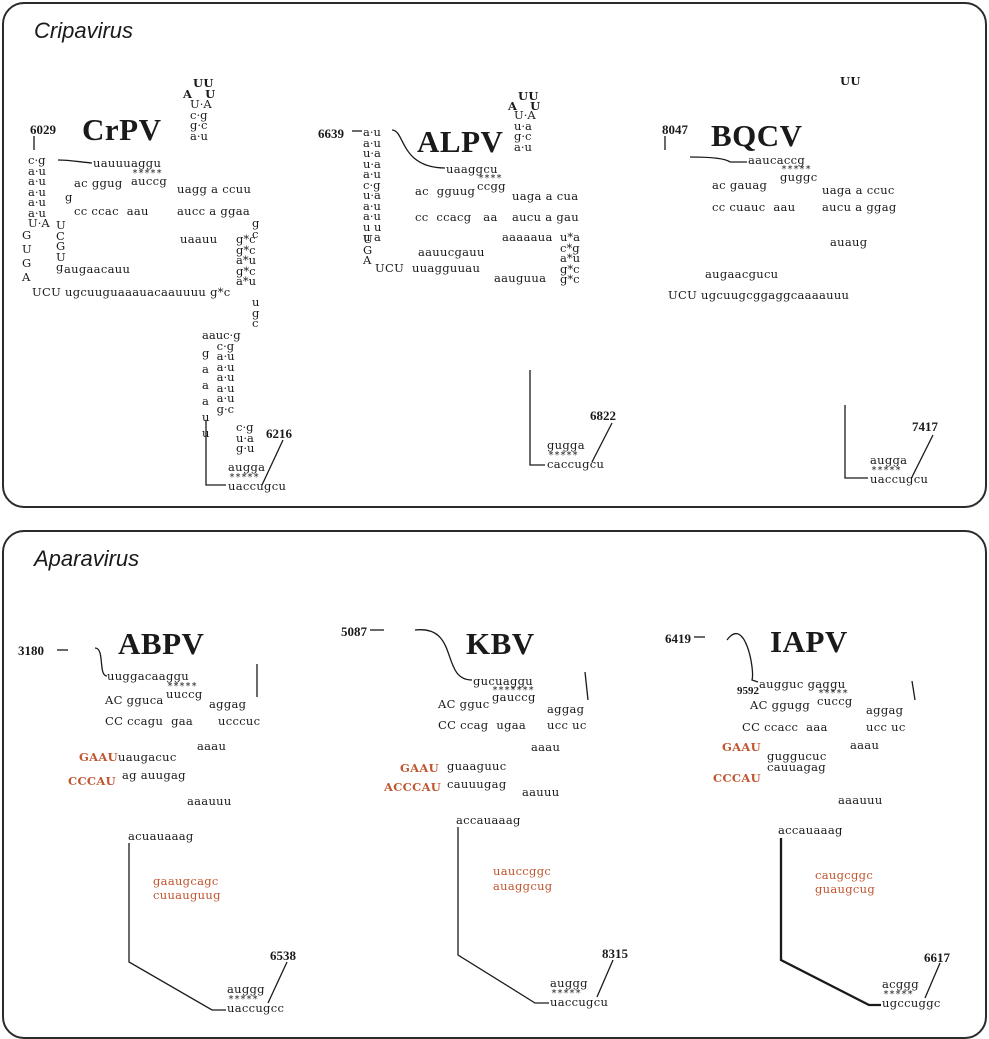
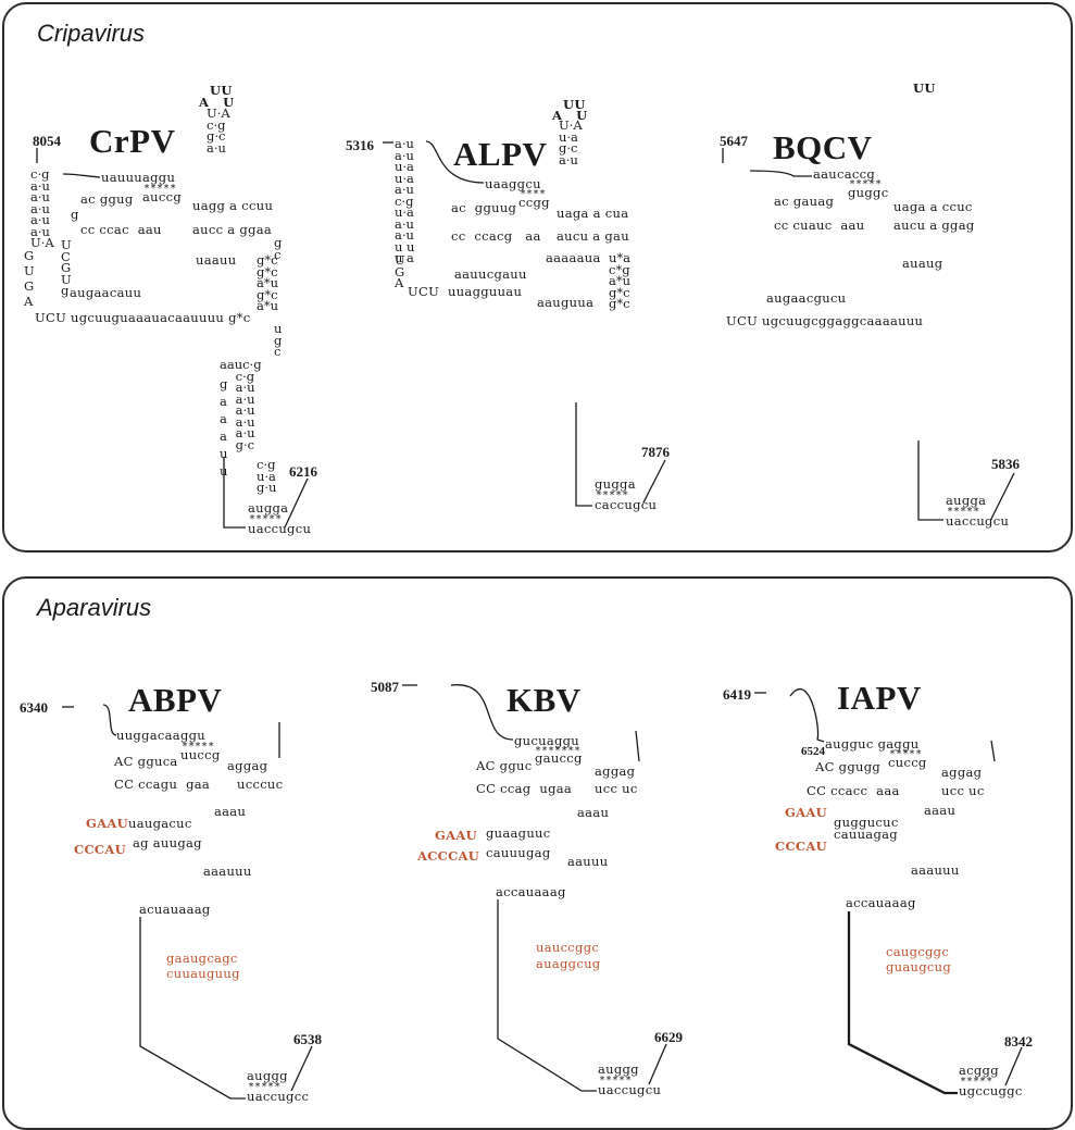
  Cripavirus
  CrPV
- 6029
+ 8054
  c·g
  a·u
  a·u
  a·u
  a·u
  a·u
  U·A
  G
  U
  G
  A
  U
  C
  G
  U
  g
  UU
  A U
  U·A
  c·g
  g·c
  a·u
  uauuuaggu
  *****
  auccg
  ac ggug
  uagg a ccuu
  g
  cc ccac aau
  aucc a ggaa
  g
  c
  uaauu
  g*c
  g*c
  a*u
  g*c
  a*u
  augaacauu
  UCU ugcuuguaaauacaauuuu g*c
  u
  g
  c
  aauc·g
  c·g
  a·u
  a·u
  a·u
  a·u
  a·u
  g·c
  g
  a
  a
  a
  u
  c·g
  u·a
  g·u
  6216
  augga
  *****
  uaccugcu
  ALPV
- 6639
+ 5316
  a·u
  a·u
  u·a
  u·a
  a·u
  c·g
  u·a
  a·u
  a·u
  u u
  u a
  U
  G
  A
  UU
  A U
  U·A
  u·a
  g·c
  a·u
  uaaggcu
  ****
  ccgg
  ac gguug
  uaga a cua
  cc ccacg aa
  aucu a gau
  aaaaaua
  u*a
  c*g
  a*u
  g*c
  g*c
  aauucgauu
  UCU uuagguuau
  aauguua
- 6822
+ 7876
  gugga
  *****
  caccugcu
  BQCV
- 8047
+ 5647
  UU
  aaucaccg
  *****
  guggc
  ac gauag
  uaga a ccuc
  cc cuauc aau
  aucu a ggag
  auaug
  augaacgucu
  UCU ugcuugcggaggcaaaauuu
- 7417
+ 5836
  augga
  *****
  uaccugcu
  Aparavirus
  ABPV
- 3180
+ 6340
  uuggacaaggu
  *****
  uuccg
  AC gguca
  aggag
  CC ccagu gaa
  ucccuc
  GAAU
  CCCAU
  uaugacuc
  ag auugag
  aaau
  aaauuu
  acuauaaag
  gaaugcagc
  cuuauguug
  6538
  auggg
  *****
  uaccugcc
  KBV
  5087
  gucuaggu
  *******
  gauccg
  AC gguc
  aggag
  CC ccag ugaa
  ucc uc
  GAAU
  ACCCAU
  guaaguuc
  cauuugag
  aaau
  aauuu
  accauaaag
  uauccggc
  auaggcug
- 8315
+ 6629
  auggg
  *****
  uaccugcu
  IAPV
  6419
- 9592
+ 6524
  augguc gaggu
  *****
  cuccg
  AC ggugg
  aggag
  CC ccacc aaa
  ucc uc
  GAAU
  CCCAU
  guggucuc
  cauuagag
  aaau
  aaauuu
  accauaaag
  caugcggc
  guaugcug
- 6617
+ 8342
  acggg
  *****
  ugccuggc
